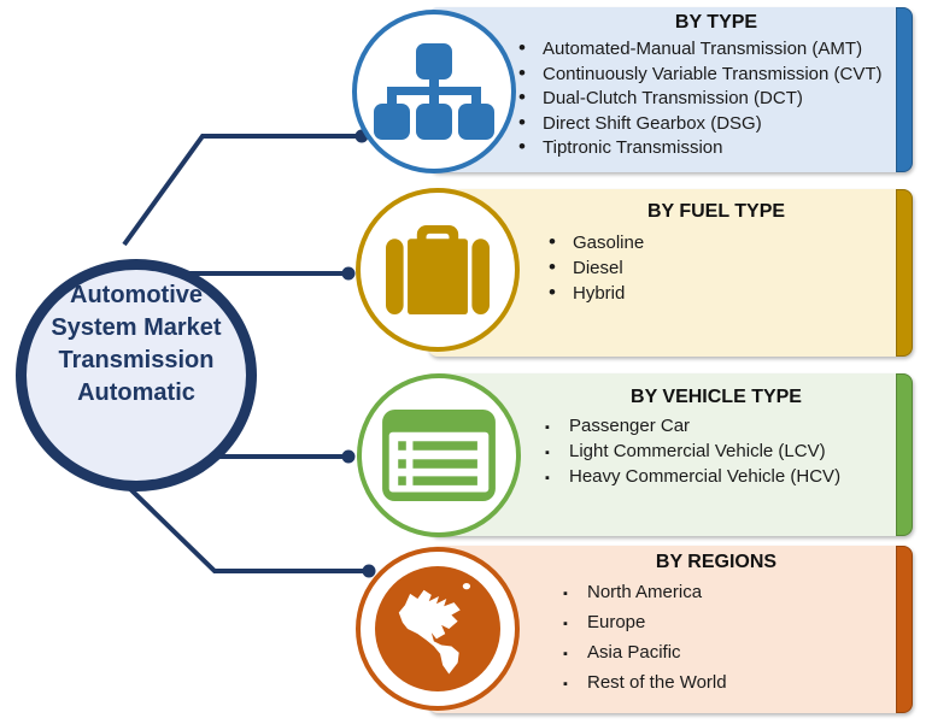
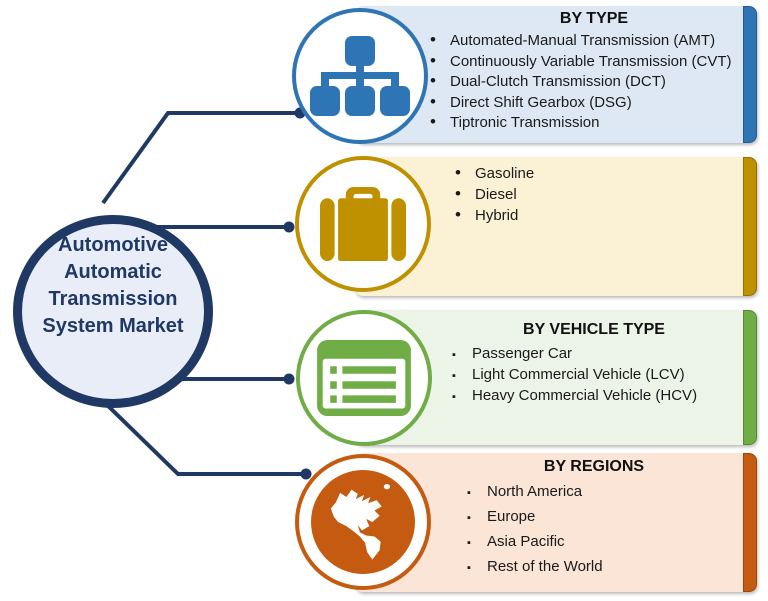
  Automotive
- System Market
+ Automatic
  Transmission
- Automatic
+ System Market
  BY TYPE
  •
  Automated-Manual Transmission (AMT)
  •
  Continuously Variable Transmission (CVT)
  •
  Dual-Clutch Transmission (DCT)
  •
  Direct Shift Gearbox (DSG)
  •
  Tiptronic Transmission
- BY FUEL TYPE
  •
  Gasoline
  •
  Diesel
  •
  Hybrid
  BY VEHICLE TYPE
  ▪
  Passenger Car
  ▪
  Light Commercial Vehicle (LCV)
  ▪
  Heavy Commercial Vehicle (HCV)
  BY REGIONS
  ▪
  North America
  ▪
  Europe
  ▪
  Asia Pacific
  ▪
  Rest of the World
